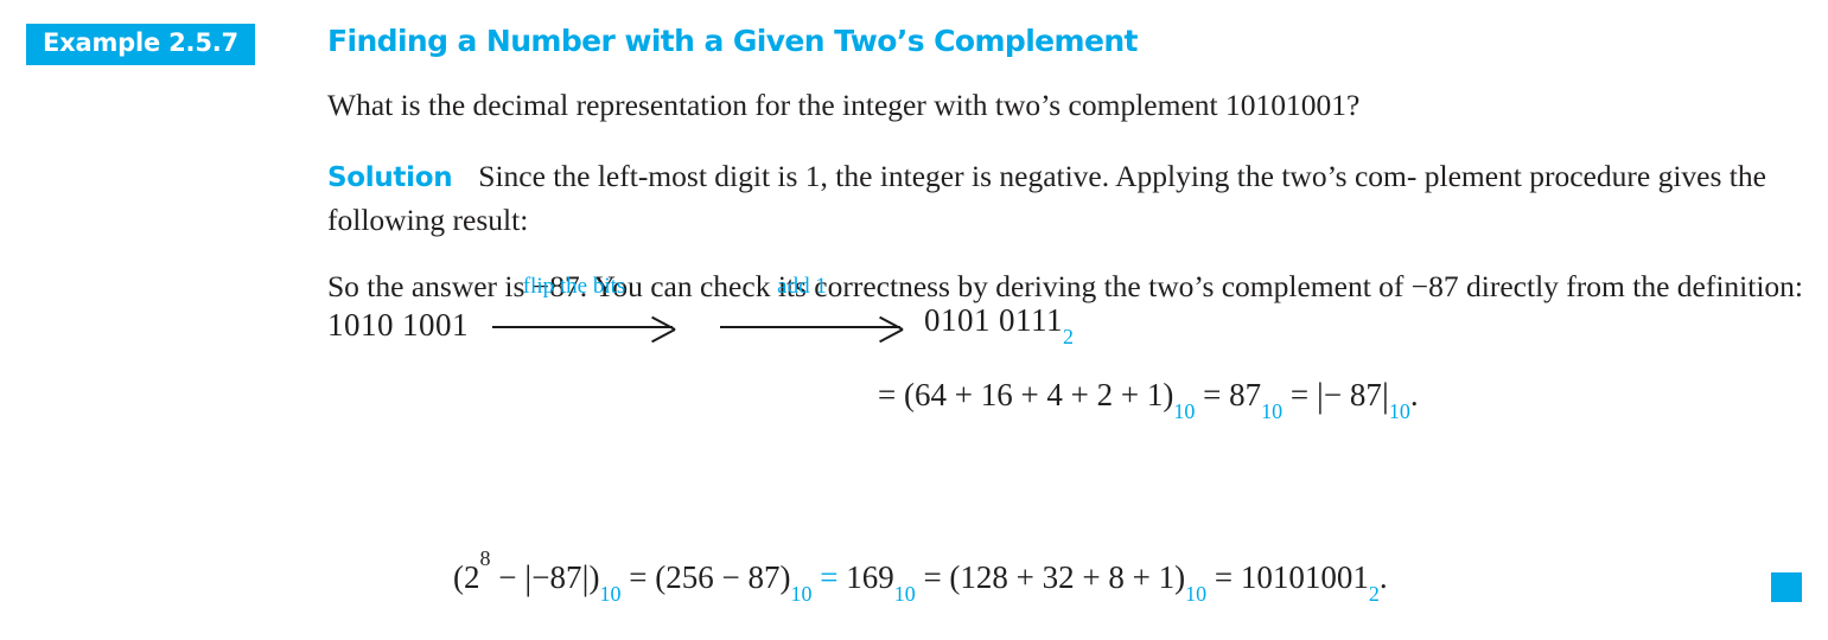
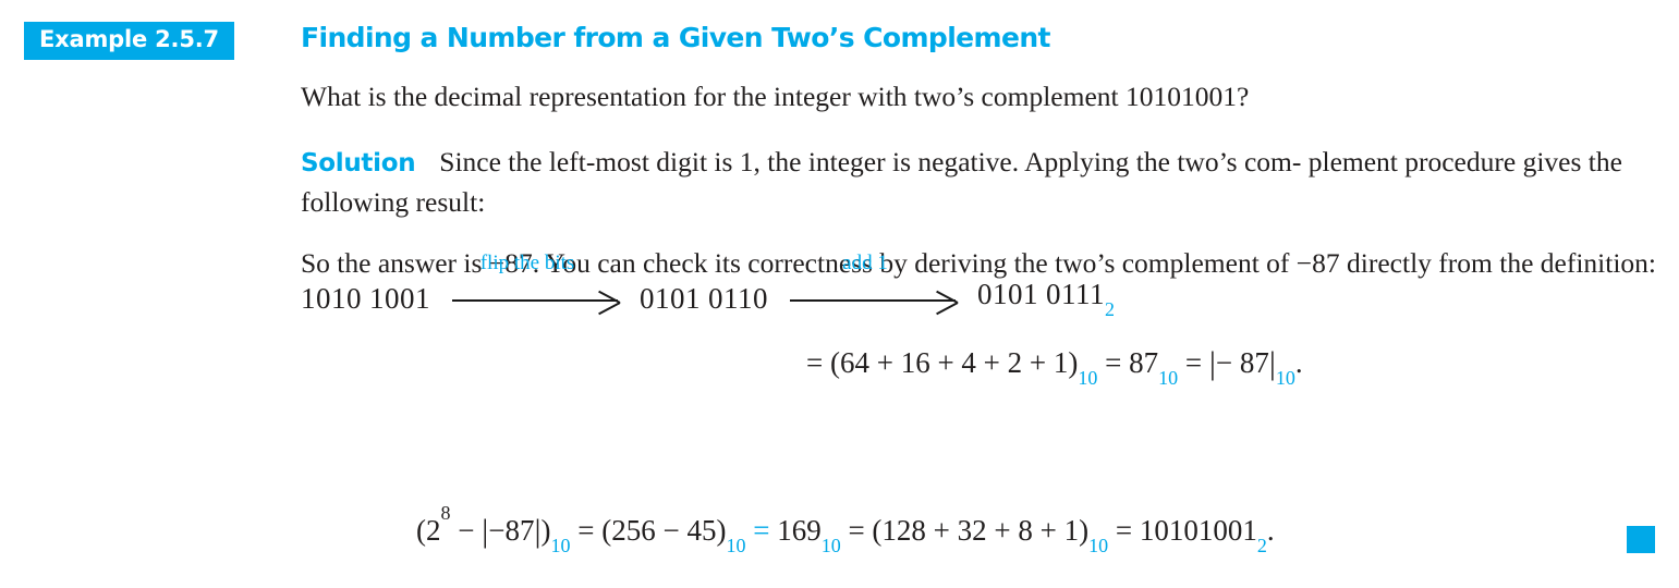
  Example 2.5.7
- Finding a Number with a Given Two’s Complement
+ Finding a Number from a Given Two’s Complement
  What is the decimal representation for the integer with two’s complement 10101001?
  Solution Since the left-most digit is 1, the integer is negative. Applying the two’s com- plement procedure gives the following result:
  So the answer is −87. You can check its correctness by deriving the two’s complement of −87 directly from the definition:
  1010 1001
  flip the bits
+ 0101 0110
  add 1
  0101 01112
  = (64 + 16 + 4 + 2 + 1)10 = 8710 = |− 87|10.
- (28 − |−87|)10 = (256 − 87)10 = 16910 = (128 + 32 + 8 + 1)10 = 101010012.
+ (28 − |−87|)10 = (256 − 45)10 = 16910 = (128 + 32 + 8 + 1)10 = 101010012.
